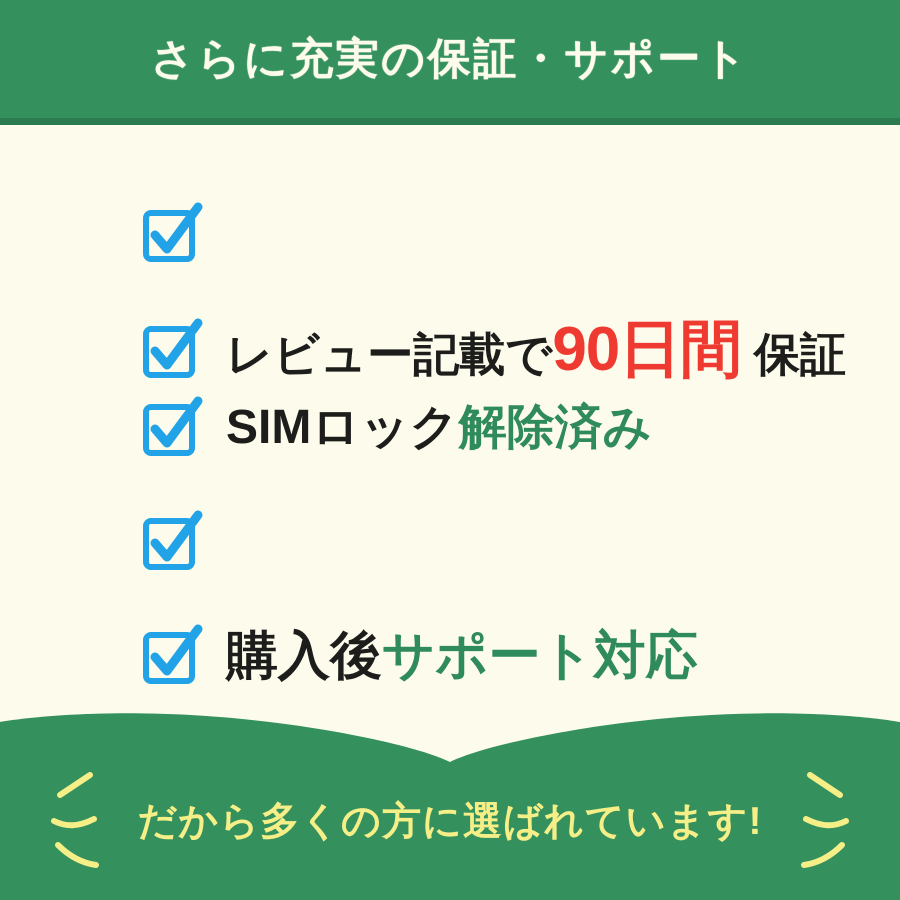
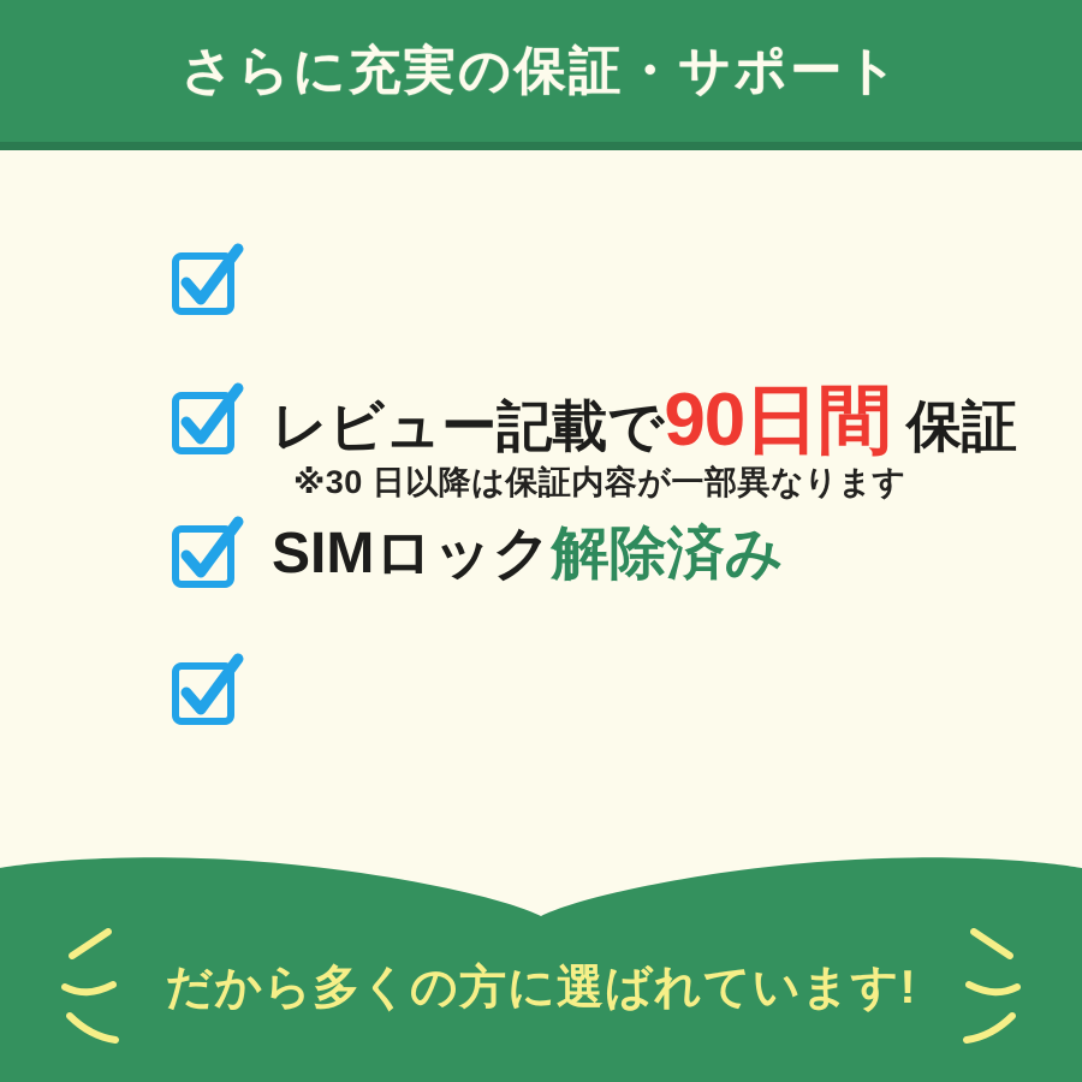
  さらに充実の保証・サポート
  レビュー記載で90日間 保証
+ ※30 日以降は保証内容が一部異なります
  SIMロック解除済み
- 購入後サポート対応
  だから多くの方に選ばれています!
